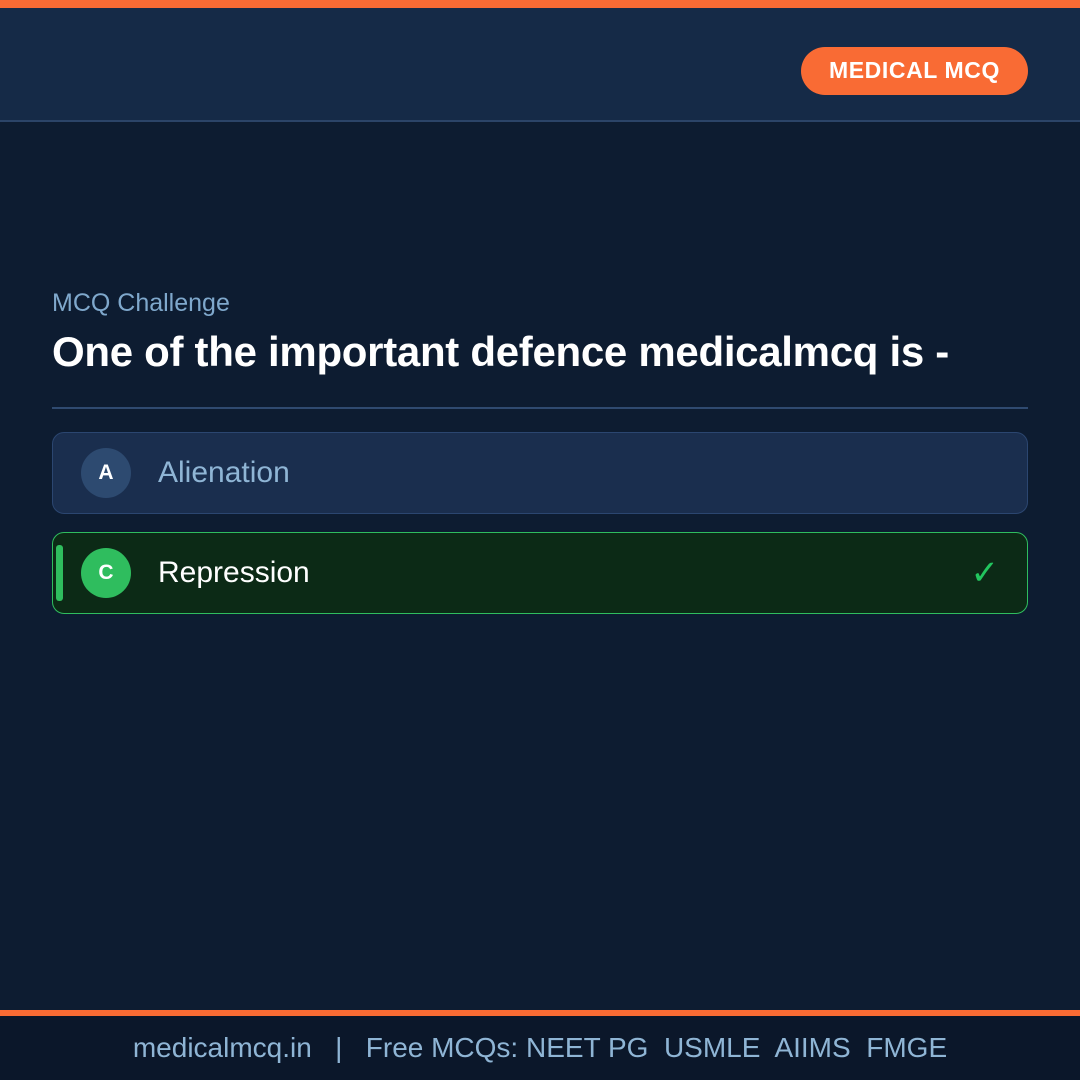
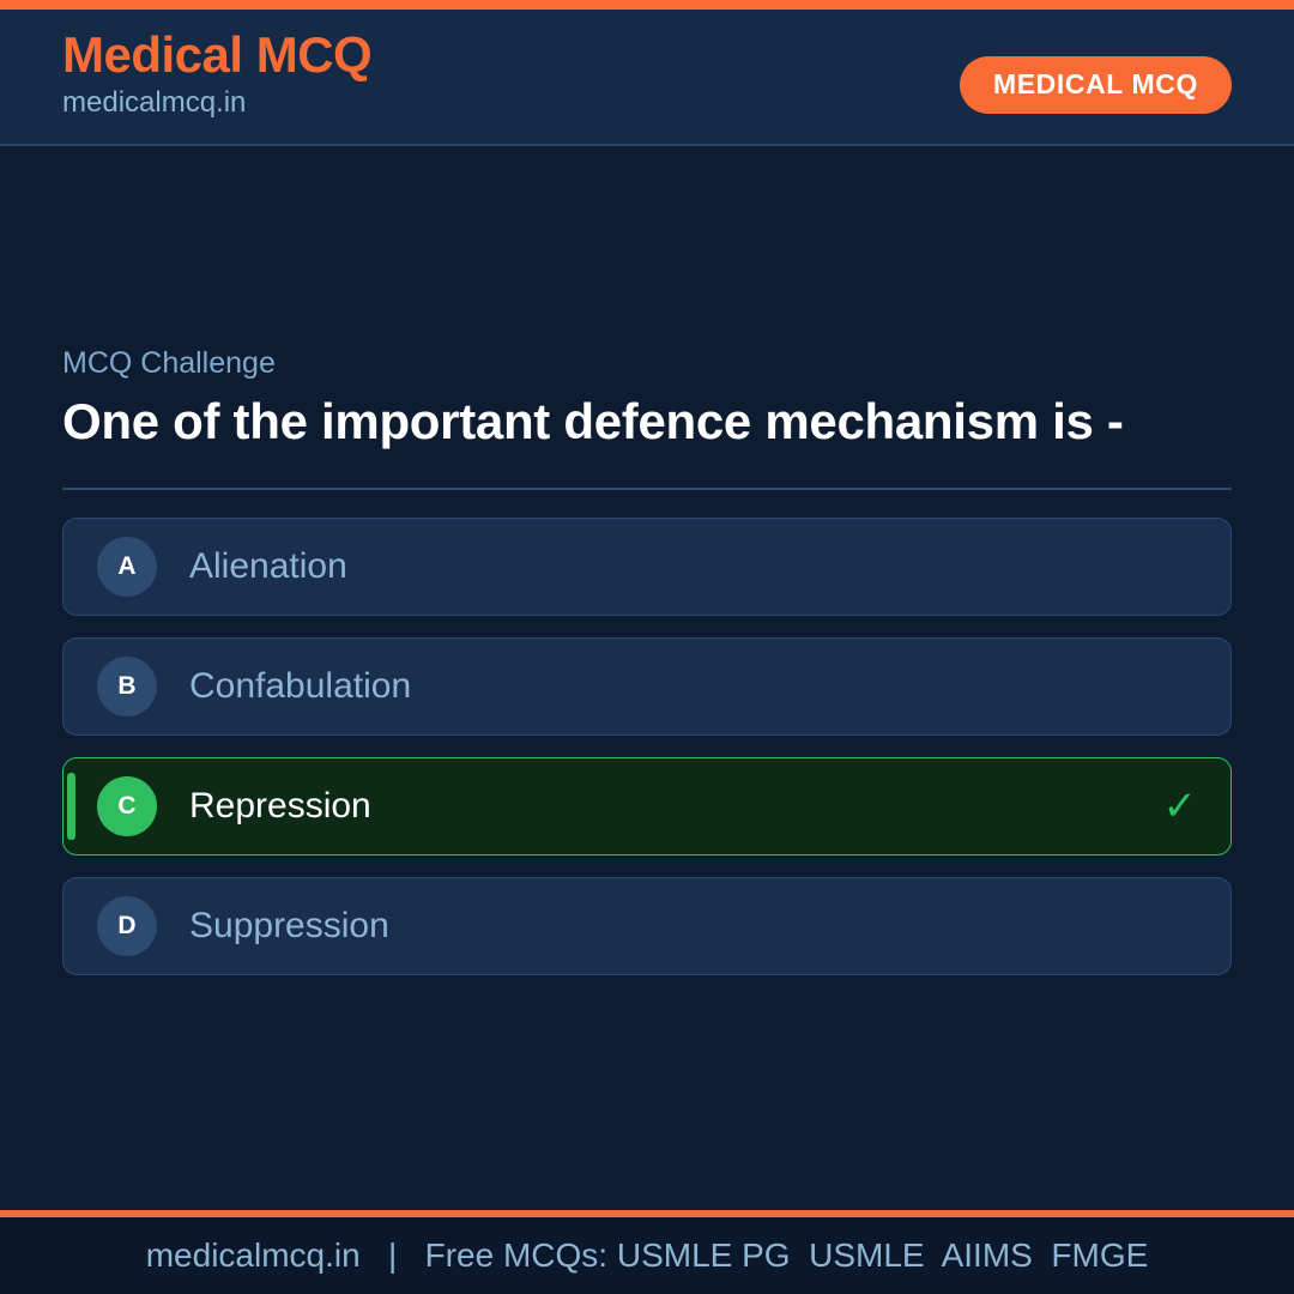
+ Medical MCQ
+ medicalmcq.in
  MEDICAL MCQ
  MCQ Challenge
- One of the important defence medicalmcq is -
+ One of the important defence mechanism is -
  A
  Alienation
+ B
+ Confabulation
  C
  Repression
  ✓
+ D
+ Suppression
- medicalmcq.in | Free MCQs: NEET PG USMLE AIIMS FMGE
+ medicalmcq.in | Free MCQs: USMLE PG USMLE AIIMS FMGE
